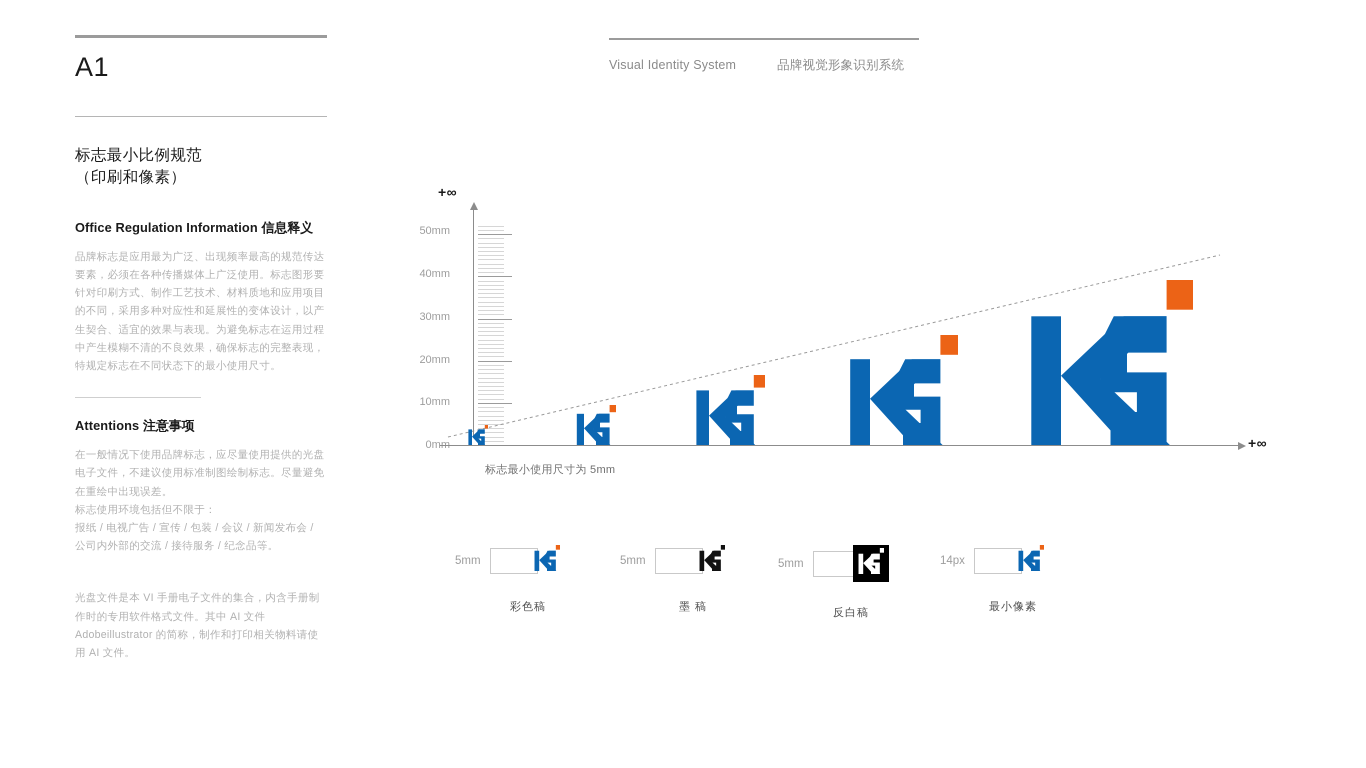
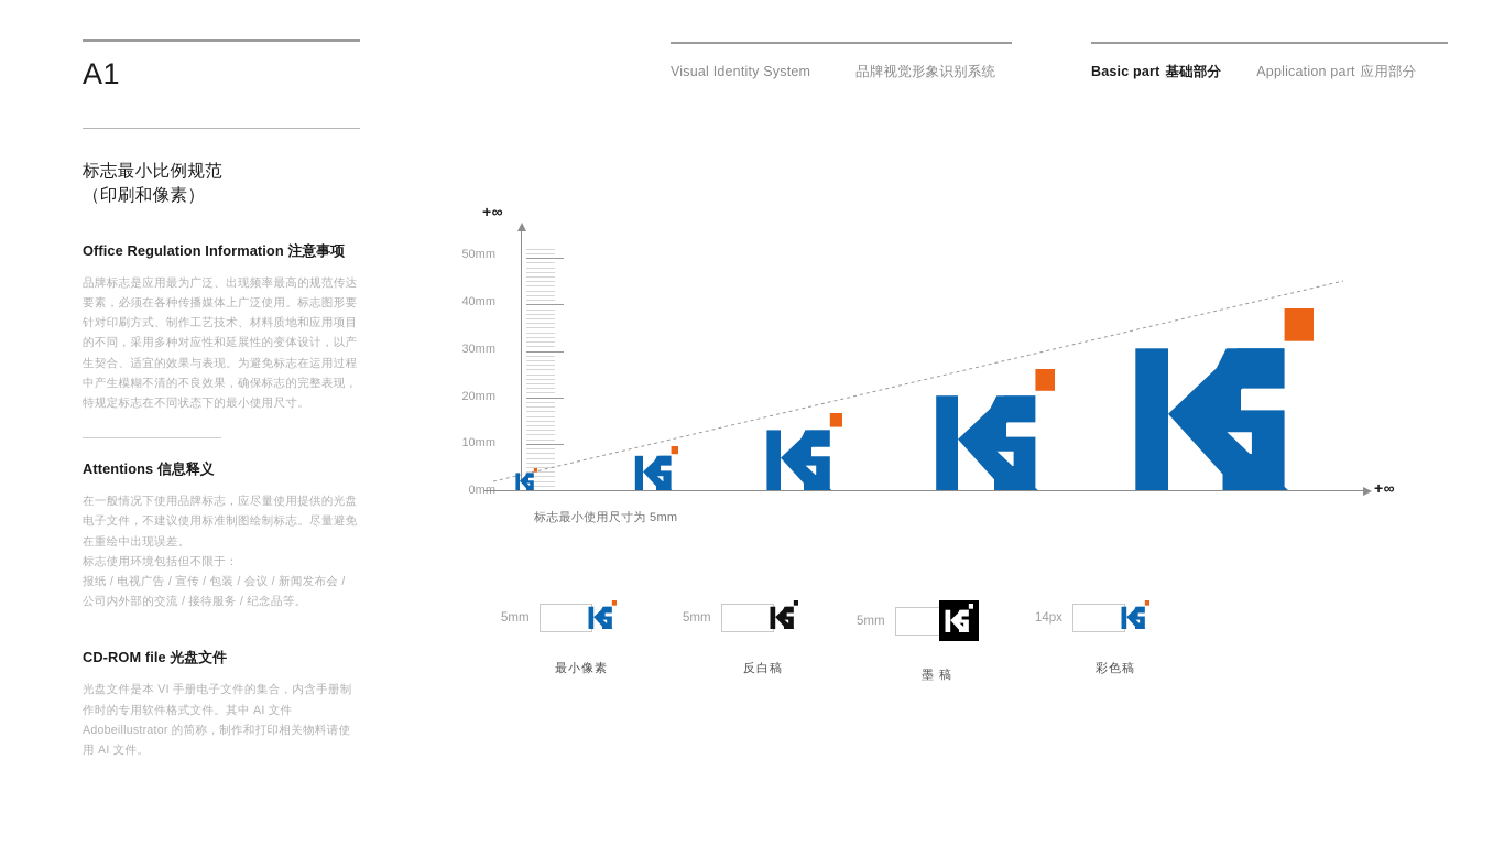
  Visual Identity System
  品牌视觉形象识别系统
+ Basic part 基础部分
+ Application part 应用部分
  A1
  标志最小比例规范
  （印刷和像素）
- Office Regulation Information 信息释义
+ Office Regulation Information 注意事项
  品牌标志是应用最为广泛、出现频率最高的规范传达要素，必须在各种传播媒体上广泛使用。标志图形要针对印刷方式、制作工艺技术、材料质地和应用项目的不同，采用多种对应性和延展性的变体设计，以产生契合、适宜的效果与表现。为避免标志在运用过程中产生模糊不清的不良效果，确保标志的完整表现，特规定标志在不同状态下的最小使用尺寸。
- Attentions 注意事项
+ Attentions 信息释义
  在一般情况下使用品牌标志，应尽量使用提供的光盘电子文件，不建议使用标准制图绘制标志。尽量避免在重绘中出现误差。
  标志使用环境包括但不限于：
  报纸 / 电视广告 / 宣传 / 包装 / 会议 / 新闻发布会 / 公司内外部的交流 / 接待服务 / 纪念品等。
+ CD-ROM file 光盘文件
  光盘文件是本 VI 手册电子文件的集合，内含手册制作时的专用软件格式文件。其中 AI 文件 Adobeillustrator 的简称，制作和打印相关物料请使用 AI 文件。
  +∞
  50mm
  40mm
  30mm
  20mm
  10mm
  +∞
  标志最小使用尺寸为 5mm
  5mm
- 彩色稿
+ 最小像素
  5mm
- 墨 稿
+ 反白稿
  5mm
- 反白稿
+ 墨 稿
  14px
- 最小像素
+ 彩色稿
